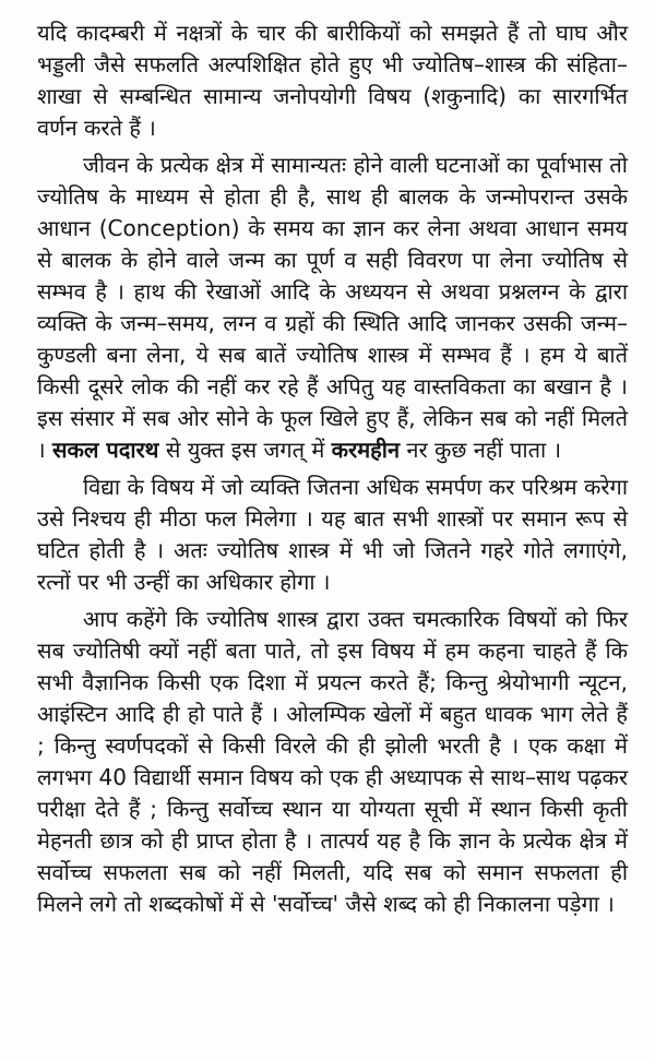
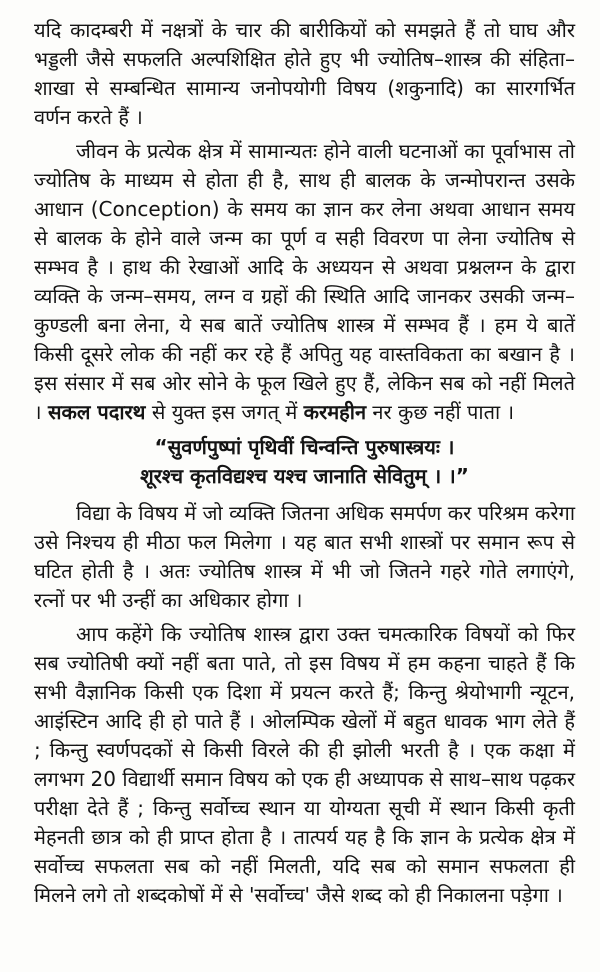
  यदि कादम्बरी में नक्षत्रों के चार की बारीकियों को समझते हैं तो घाघ और भड्डली जैसे सफलति अल्पशिक्षित होते हुए भी ज्योतिष–शास्त्र की संहिता–शाखा से सम्बन्धित सामान्य जनोपयोगी विषय (शकुनादि) का सारगर्भित वर्णन करते हैं ।
  जीवन के प्रत्येक क्षेत्र में सामान्यतः होने वाली घटनाओं का पूर्वाभास तो ज्योतिष के माध्यम से होता ही है, साथ ही बालक के जन्मोपरान्त उसके आधान (Conception) के समय का ज्ञान कर लेना अथवा आधान समय से बालक के होने वाले जन्म का पूर्ण व सही विवरण पा लेना ज्योतिष से सम्भव है । हाथ की रेखाओं आदि के अध्ययन से अथवा प्रश्नलग्न के द्वारा व्यक्ति के जन्म–समय, लग्न व ग्रहों की स्थिति आदि जानकर उसकी जन्म–कुण्डली बना लेना, ये सब बातें ज्योतिष शास्त्र में सम्भव हैं । हम ये बातें किसी दूसरे लोक की नहीं कर रहे हैं अपितु यह वास्तविकता का बखान है । इस संसार में सब ओर सोने के फूल खिले हुए हैं, लेकिन सब को नहीं मिलते । सकल पदारथ से युक्त इस जगत् में करमहीन नर कुछ नहीं पाता ।
+ “सुवर्णपुष्पां पृथिवीं चिन्वन्ति पुरुषास्त्रयः ।
+ शूरश्च कृतविद्यश्च यश्च जानाति सेवितुम् । ।”
  विद्या के विषय में जो व्यक्ति जितना अधिक समर्पण कर परिश्रम करेगा उसे निश्चय ही मीठा फल मिलेगा । यह बात सभी शास्त्रों पर समान रूप से घटित होती है । अतः ज्योतिष शास्त्र में भी जो जितने गहरे गोते लगाएंगे, रत्नों पर भी उन्हीं का अधिकार होगा ।
- आप कहेंगे कि ज्योतिष शास्त्र द्वारा उक्त चमत्कारिक विषयों को फिर सब ज्योतिषी क्यों नहीं बता पाते, तो इस विषय में हम कहना चाहते हैं कि सभी वैज्ञानिक किसी एक दिशा में प्रयत्न करते हैं; किन्तु श्रेयोभागी न्यूटन, आइंस्टिन आदि ही हो पाते हैं । ओलम्पिक खेलों में बहुत धावक भाग लेते हैं ; किन्तु स्वर्णपदकों से किसी विरले की ही झोली भरती है । एक कक्षा में लगभग 40 विद्यार्थी समान विषय को एक ही अध्यापक से साथ–साथ पढ़कर परीक्षा देते हैं ; किन्तु सर्वोच्च स्थान या योग्यता सूची में स्थान किसी कृती मेहनती छात्र को ही प्राप्त होता है । तात्पर्य यह है कि ज्ञान के प्रत्येक क्षेत्र में सर्वोच्च सफलता सब को नहीं मिलती, यदि सब को समान सफलता ही मिलने लगे तो शब्दकोषों में से 'सर्वोच्च' जैसे शब्द को ही निकालना पड़ेगा ।
+ आप कहेंगे कि ज्योतिष शास्त्र द्वारा उक्त चमत्कारिक विषयों को फिर सब ज्योतिषी क्यों नहीं बता पाते, तो इस विषय में हम कहना चाहते हैं कि सभी वैज्ञानिक किसी एक दिशा में प्रयत्न करते हैं; किन्तु श्रेयोभागी न्यूटन, आइंस्टिन आदि ही हो पाते हैं । ओलम्पिक खेलों में बहुत धावक भाग लेते हैं ; किन्तु स्वर्णपदकों से किसी विरले की ही झोली भरती है । एक कक्षा में लगभग 20 विद्यार्थी समान विषय को एक ही अध्यापक से साथ–साथ पढ़कर परीक्षा देते हैं ; किन्तु सर्वोच्च स्थान या योग्यता सूची में स्थान किसी कृती मेहनती छात्र को ही प्राप्त होता है । तात्पर्य यह है कि ज्ञान के प्रत्येक क्षेत्र में सर्वोच्च सफलता सब को नहीं मिलती, यदि सब को समान सफलता ही मिलने लगे तो शब्दकोषों में से 'सर्वोच्च' जैसे शब्द को ही निकालना पड़ेगा ।
